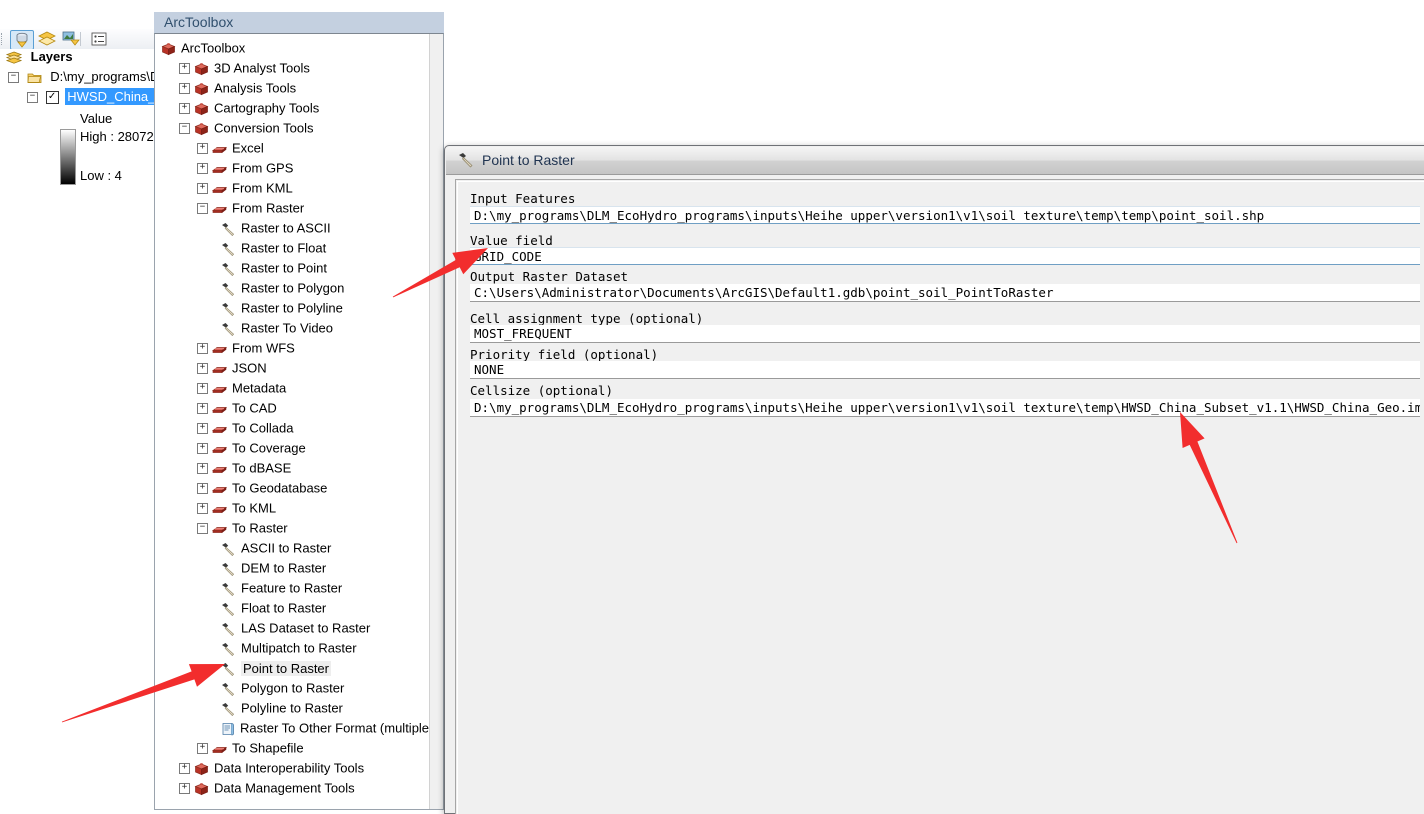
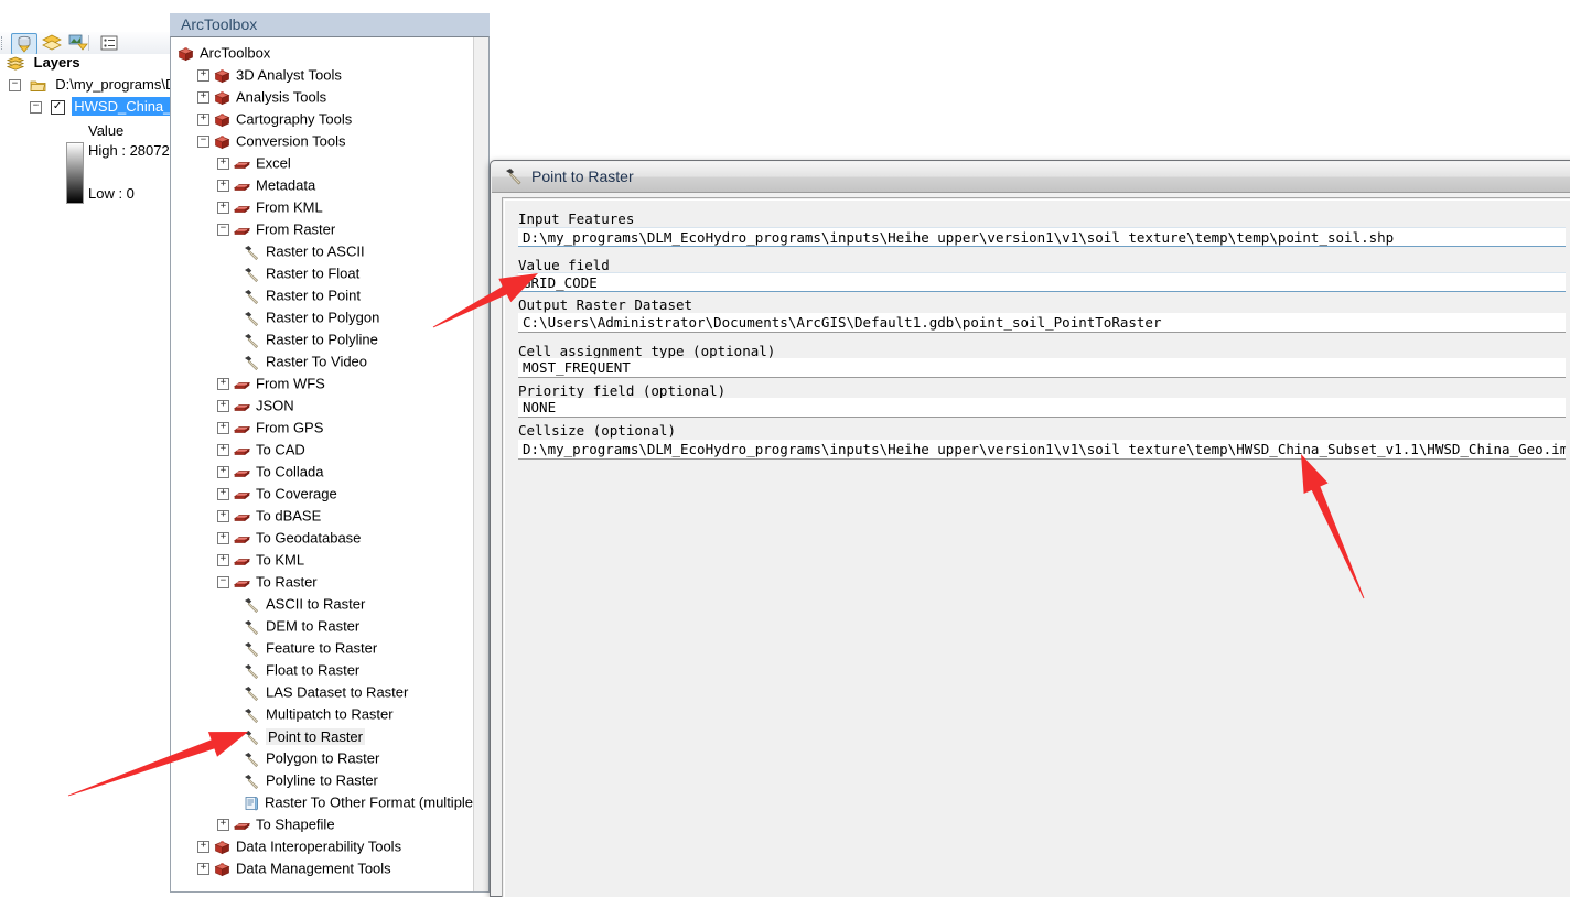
  Layers
  − D:\my_programs\
  − ✓ HWSD_China_
  Value
  High : 28072
- Low : 4
+ Low : 0
  ArcToolbox
  ArcToolbox
  + 3D Analyst Tools
  + Analysis Tools
  + Cartography Tools
  − Conversion Tools
  + Excel
- + From GPS
+ + Metadata
  + From KML
  − From Raster
  Raster to ASCII
  Raster to Float
  Raster to Point
  Raster to Polygon
  Raster to Polyline
  Raster To Video
  + From WFS
  + JSON
- + Metadata
+ + From GPS
  + To CAD
  + To Collada
  + To Coverage
  + To dBASE
  + To Geodatabase
  + To KML
  − To Raster
  ASCII to Raster
  DEM to Raster
  Feature to Raster
  Float to Raster
  LAS Dataset to Raster
  Multipatch to Raster
  Point to Raster
  Polygon to Raster
  Polyline to Raster
  Raster To Other Format (multiple
  + To Shapefile
  + Data Interoperability Tools
  + Data Management Tools
  Point to Raster
  Input Features
  D:\my_programs\DLM_EcoHydro_programs\inputs\Heihe upper\version1\v1\soil texture\temp\temp\point_soil.shp
  Value field
  RID_CODE
  Output Raster Dataset
  C:\Users\Administrator\Documents\ArcGIS\Default1.gdb\point_soil_PointToRaster
  Cell assignment type (optional)
  MOST_FREQUENT
  Priority field (optional)
  NONE
  Cellsize (optional)
  D:\my_programs\DLM_EcoHydro_programs\inputs\Heihe upper\version1\v1\soil texture\temp\HWSD_China_Subset_v1.1\HWSD_China_Geo.im
